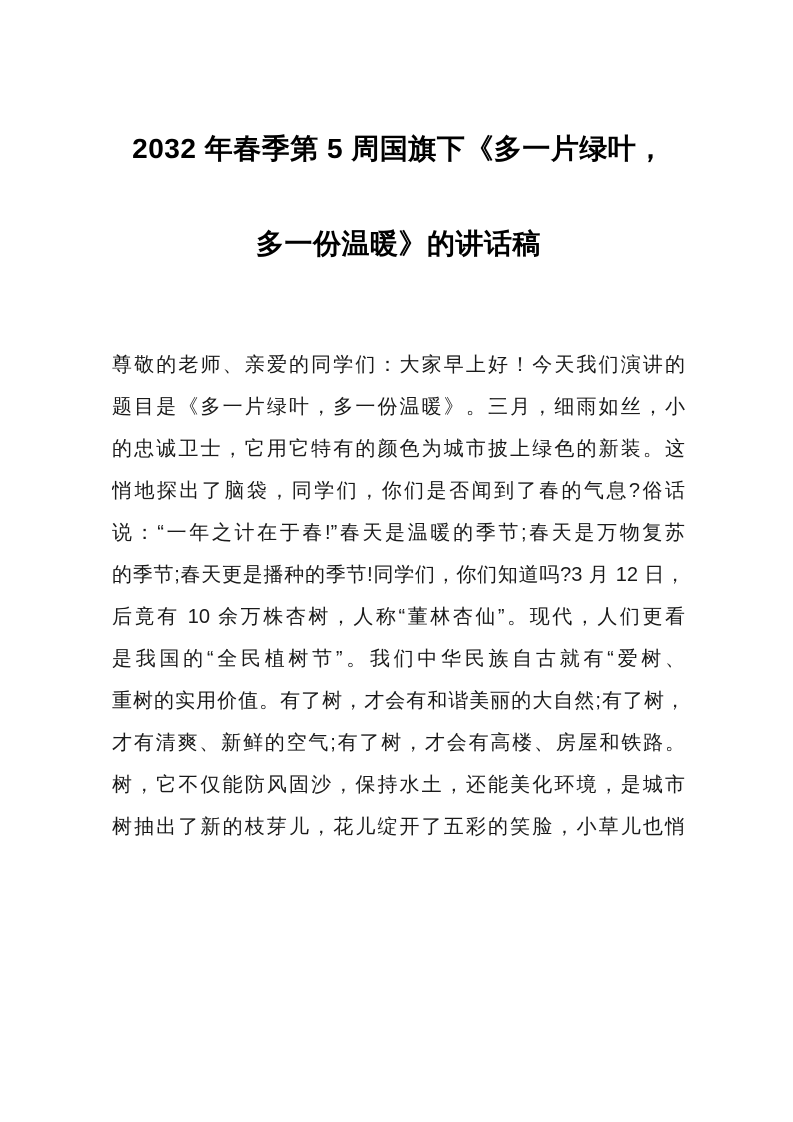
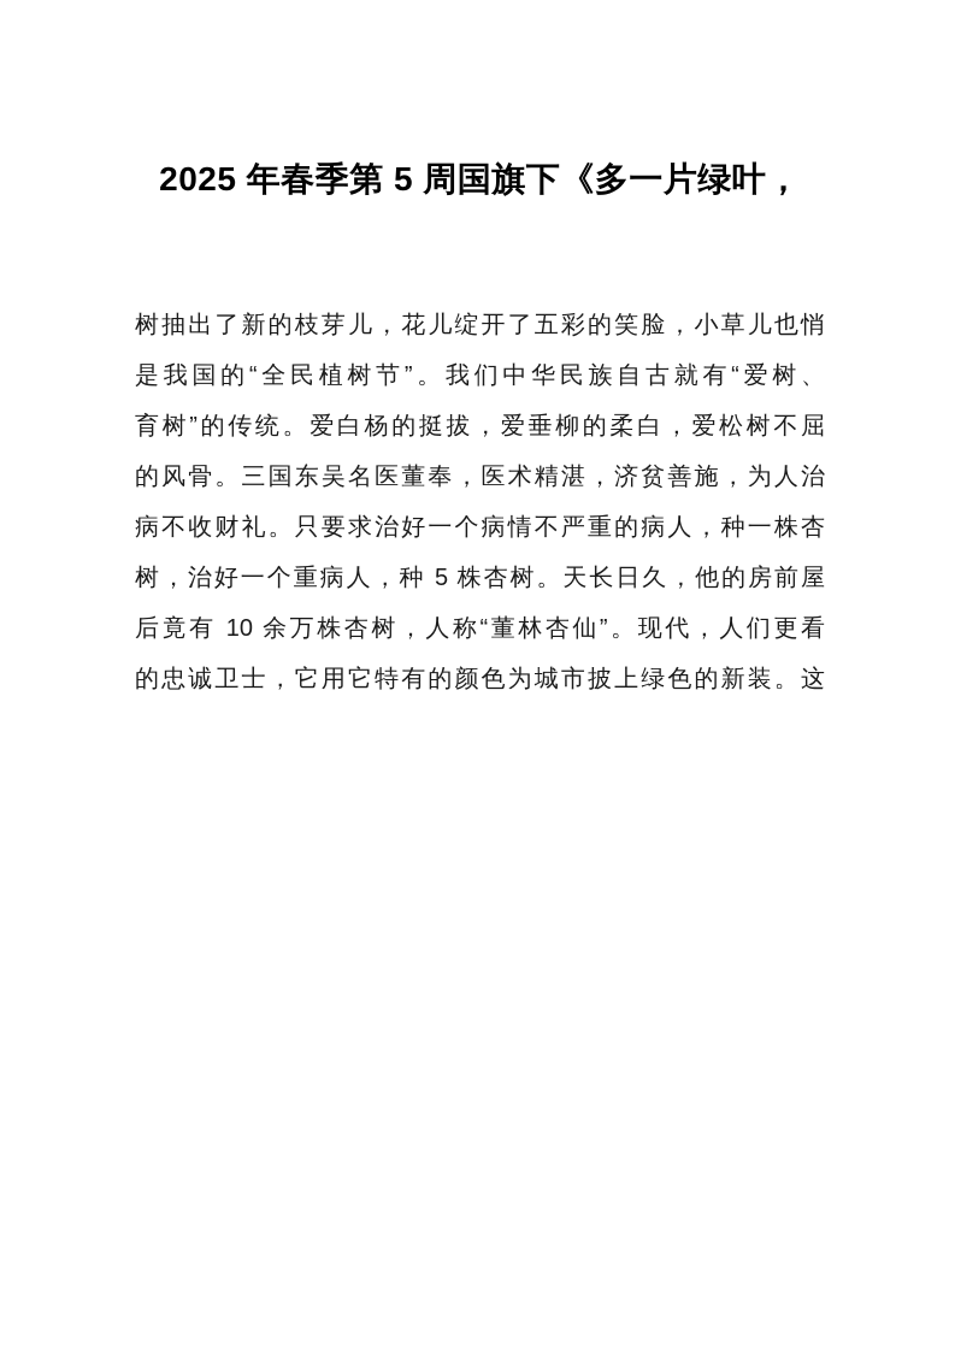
- 2032 年春季第 5 周国旗下《多一片绿叶，
+ 2025 年春季第 5 周国旗下《多一片绿叶，
- 多一份温暖》的讲话稿
- 尊敬的老师、亲爱的同学们：大家早上好！今天我们演讲的
- 题目是《多一片绿叶，多一份温暖》。三月，细雨如丝，小
- 的忠诚卫士，它用它特有的颜色为城市披上绿色的新装。这
+ 树抽出了新的枝芽儿，花儿绽开了五彩的笑脸，小草儿也悄
- 悄地探出了脑袋，同学们，你们是否闻到了春的气息?俗话
- 说：“一年之计在于春!”春天是温暖的季节;春天是万物复苏
- 的季节;春天更是播种的季节!同学们，你们知道吗?3 月 12 日，
- 后竟有 10 余万株杏树，人称“董林杏仙”。现代，人们更看
+ 是我国的“全民植树节”。我们中华民族自古就有“爱树、
+ 育树”的传统。爱白杨的挺拔，爱垂柳的柔白，爱松树不屈
+ 的风骨。三国东吴名医董奉，医术精湛，济贫善施，为人治
+ 病不收财礼。只要求治好一个病情不严重的病人，种一株杏
+ 树，治好一个重病人，种 5 株杏树。天长日久，他的房前屋
- 是我国的“全民植树节”。我们中华民族自古就有“爱树、
+ 后竟有 10 余万株杏树，人称“董林杏仙”。现代，人们更看
- 重树的实用价值。有了树，才会有和谐美丽的大自然;有了树，
- 才有清爽、新鲜的空气;有了树，才会有高楼、房屋和铁路。
- 树，它不仅能防风固沙，保持水土，还能美化环境，是城市
- 树抽出了新的枝芽儿，花儿绽开了五彩的笑脸，小草儿也悄
+ 的忠诚卫士，它用它特有的颜色为城市披上绿色的新装。这
